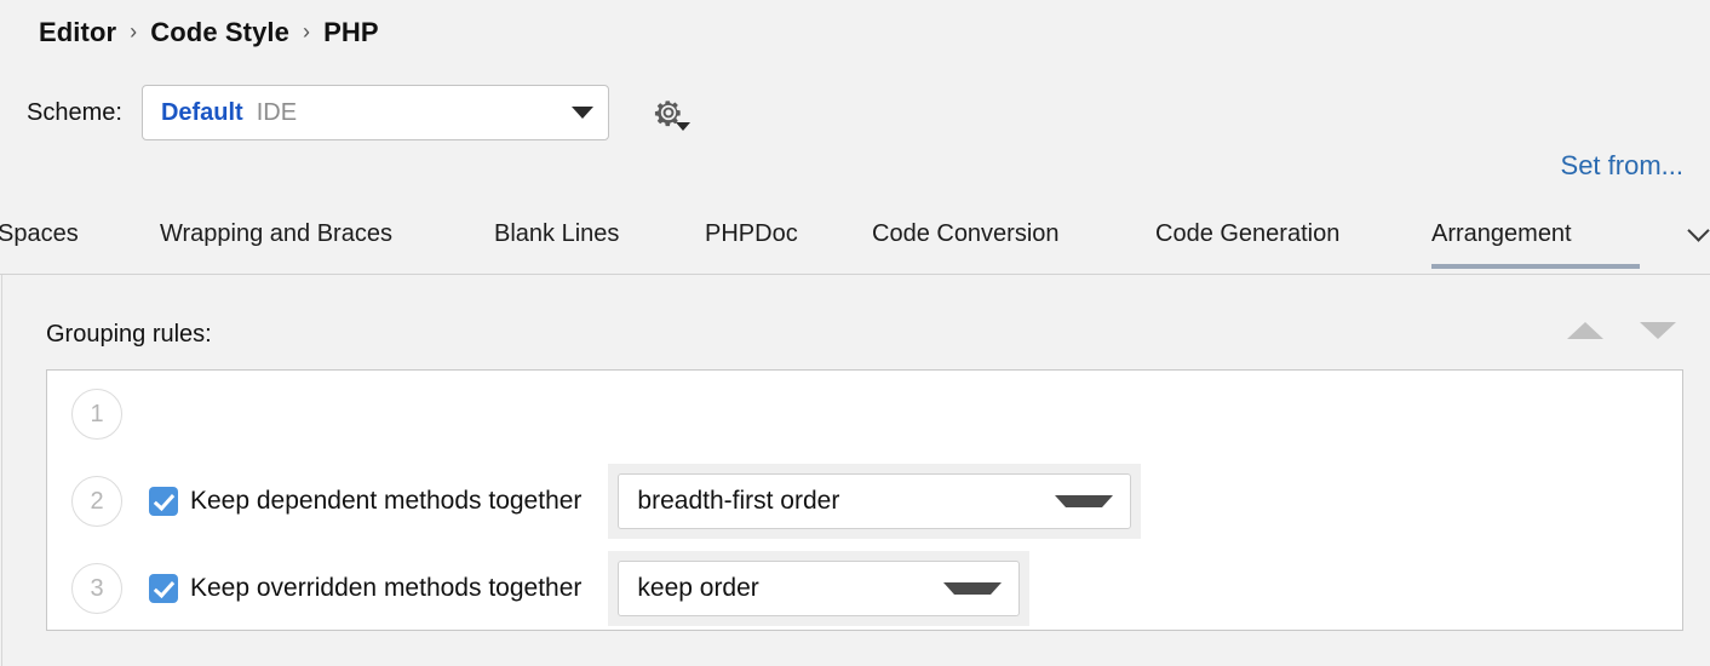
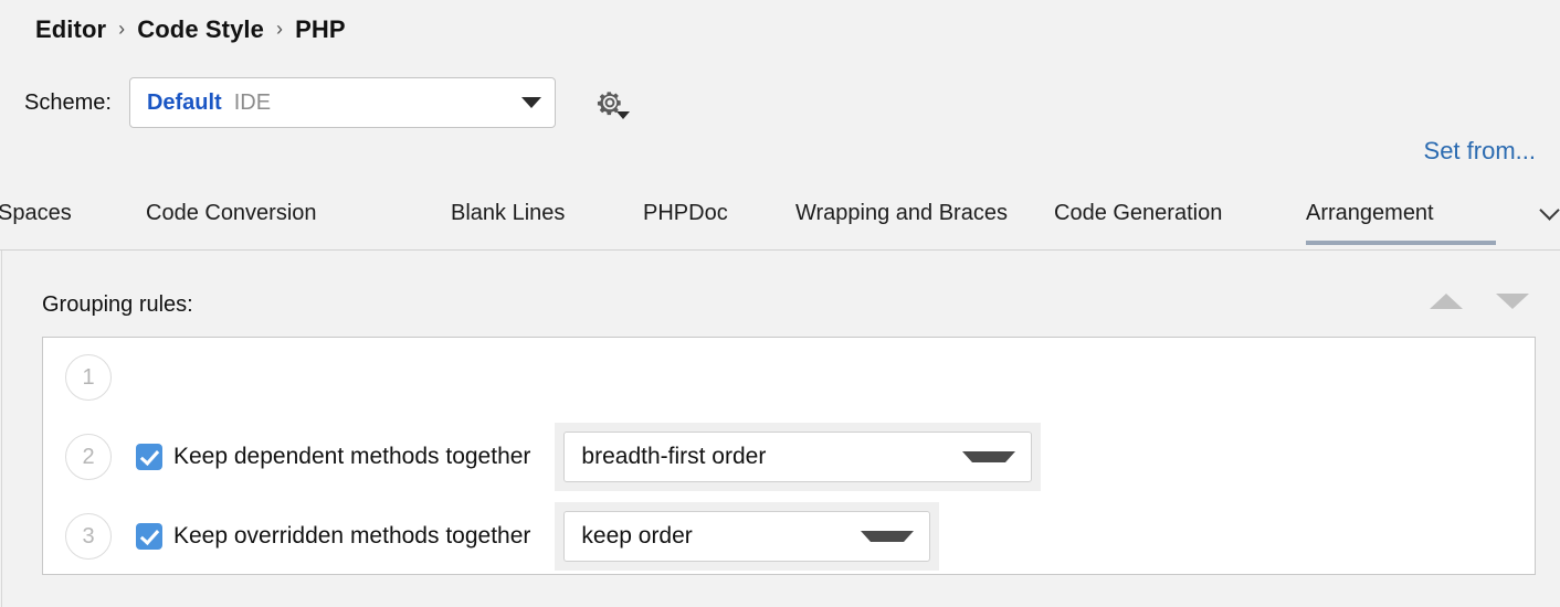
  Editor
  ›
  Code Style
  ›
  PHP
  Scheme:
  Default
  IDE
  Set from...
  Spaces
- Wrapping and Braces
+ Code Conversion
  Blank Lines
  PHPDoc
- Code Conversion
+ Wrapping and Braces
  Code Generation
  Arrangement
  Grouping rules:
  1
  2
  Keep dependent methods together
  breadth-first order
  3
  Keep overridden methods together
  keep order
